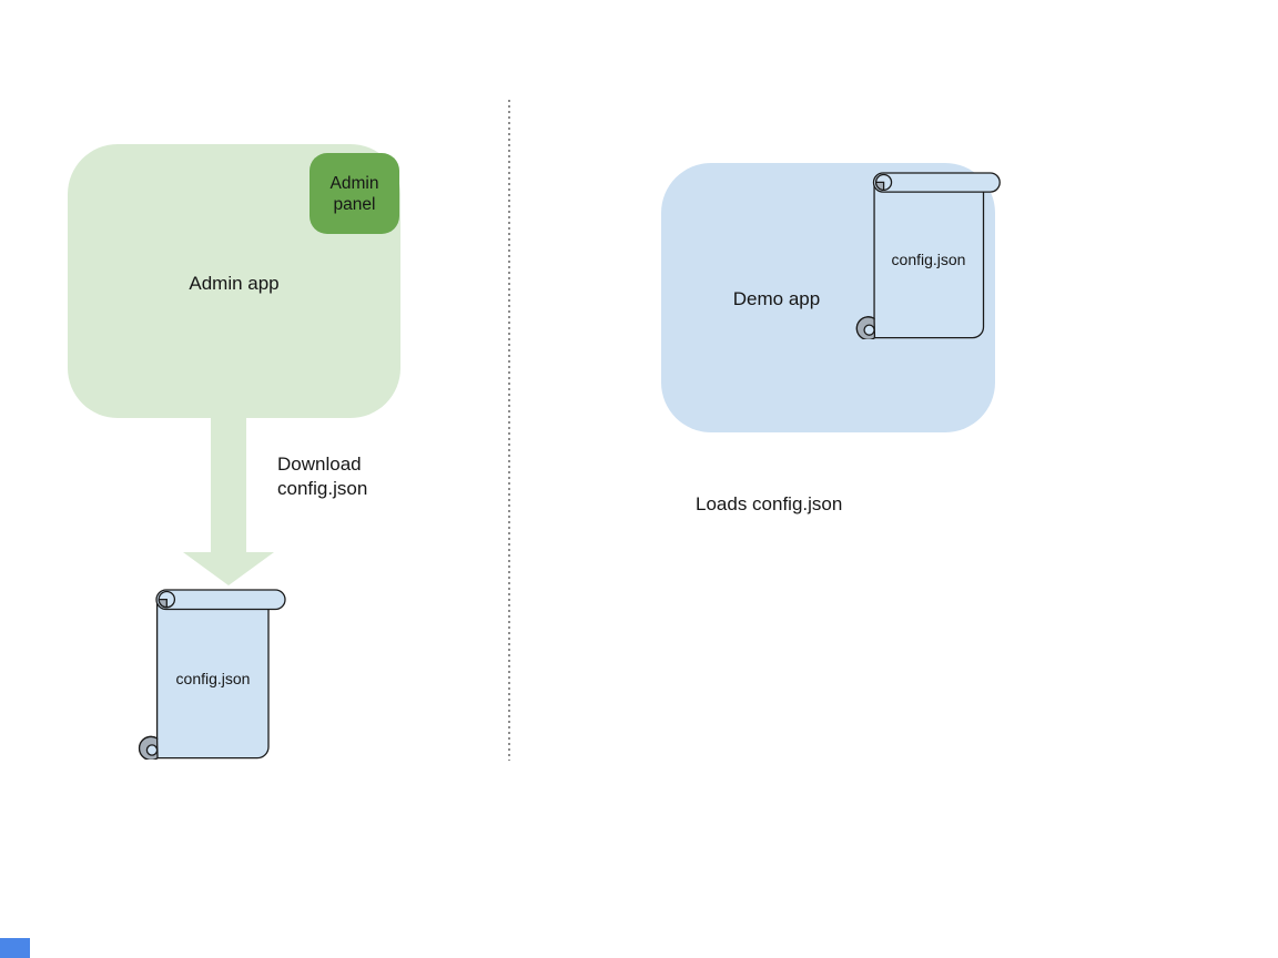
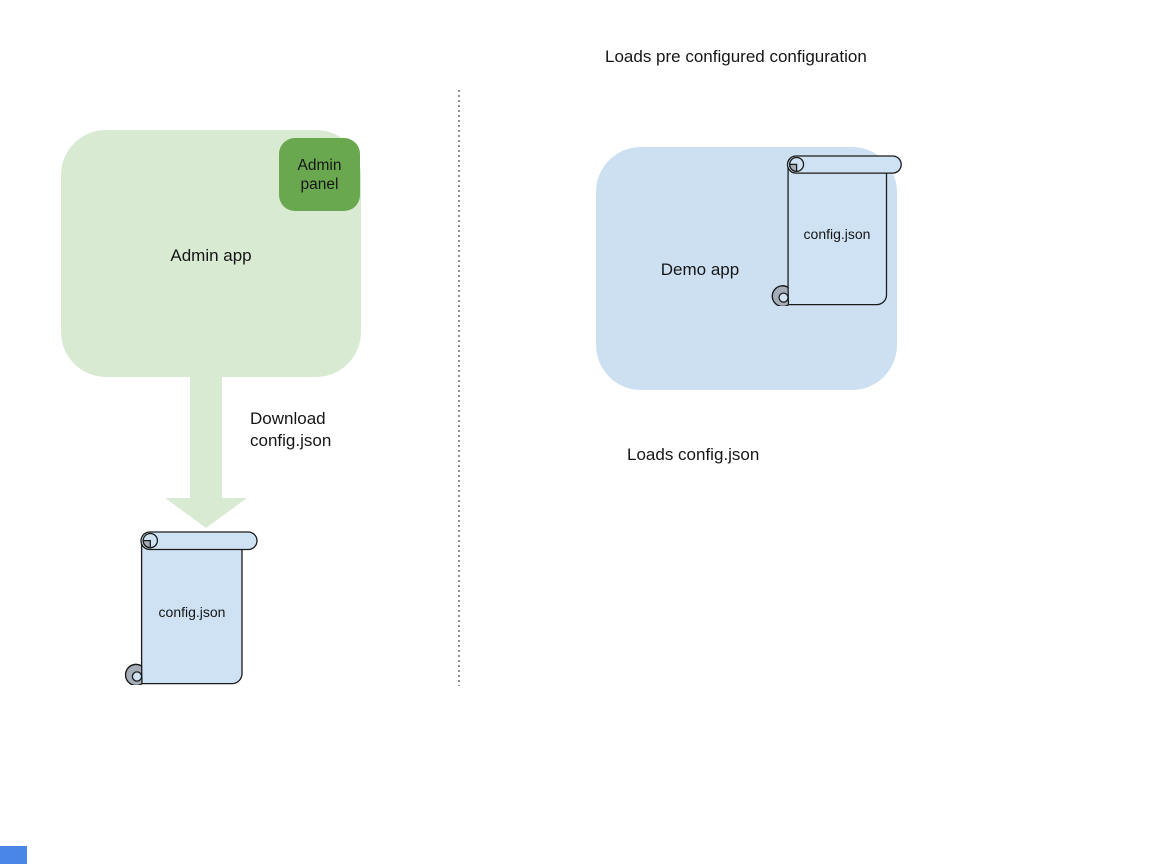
+ Loads pre configured configuration
  Admin app
  Admin panel
  Download
  config.json
  config.json
  Demo app
  config.json
  Loads config.json
